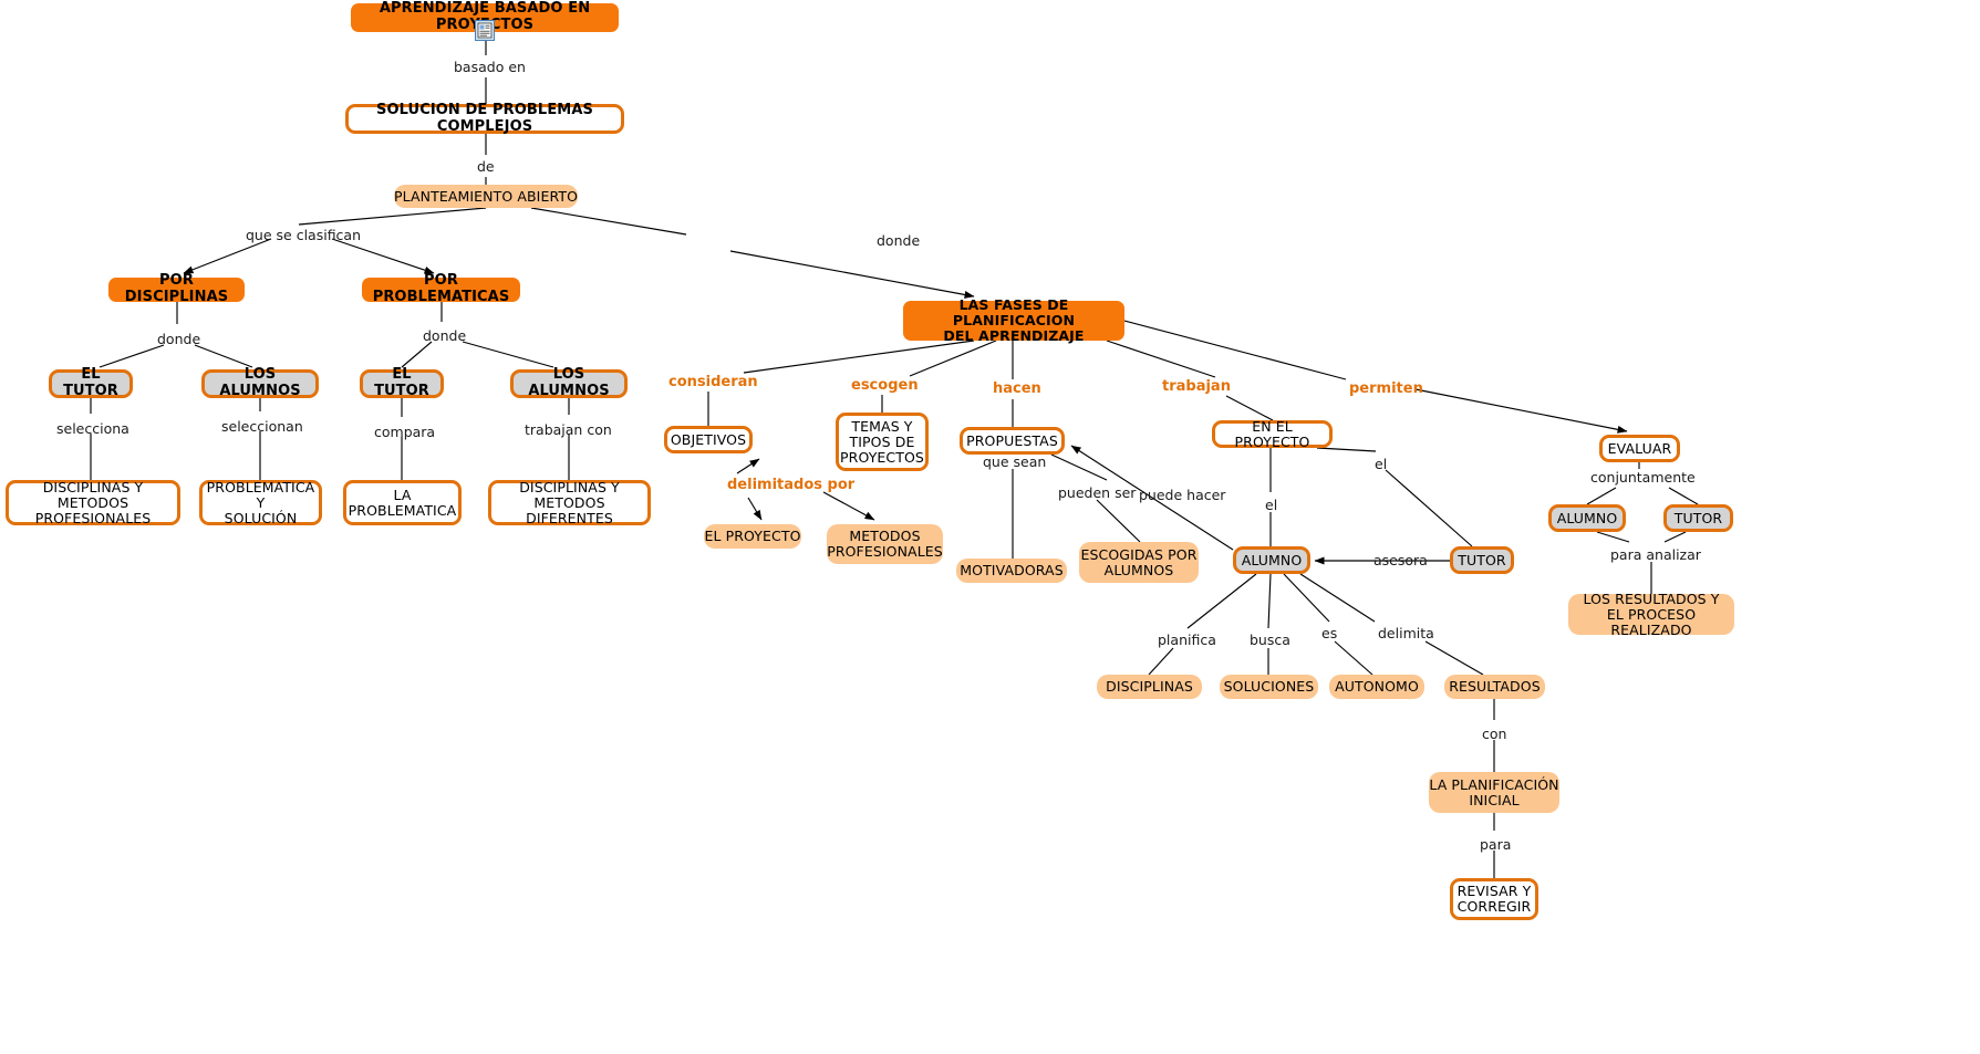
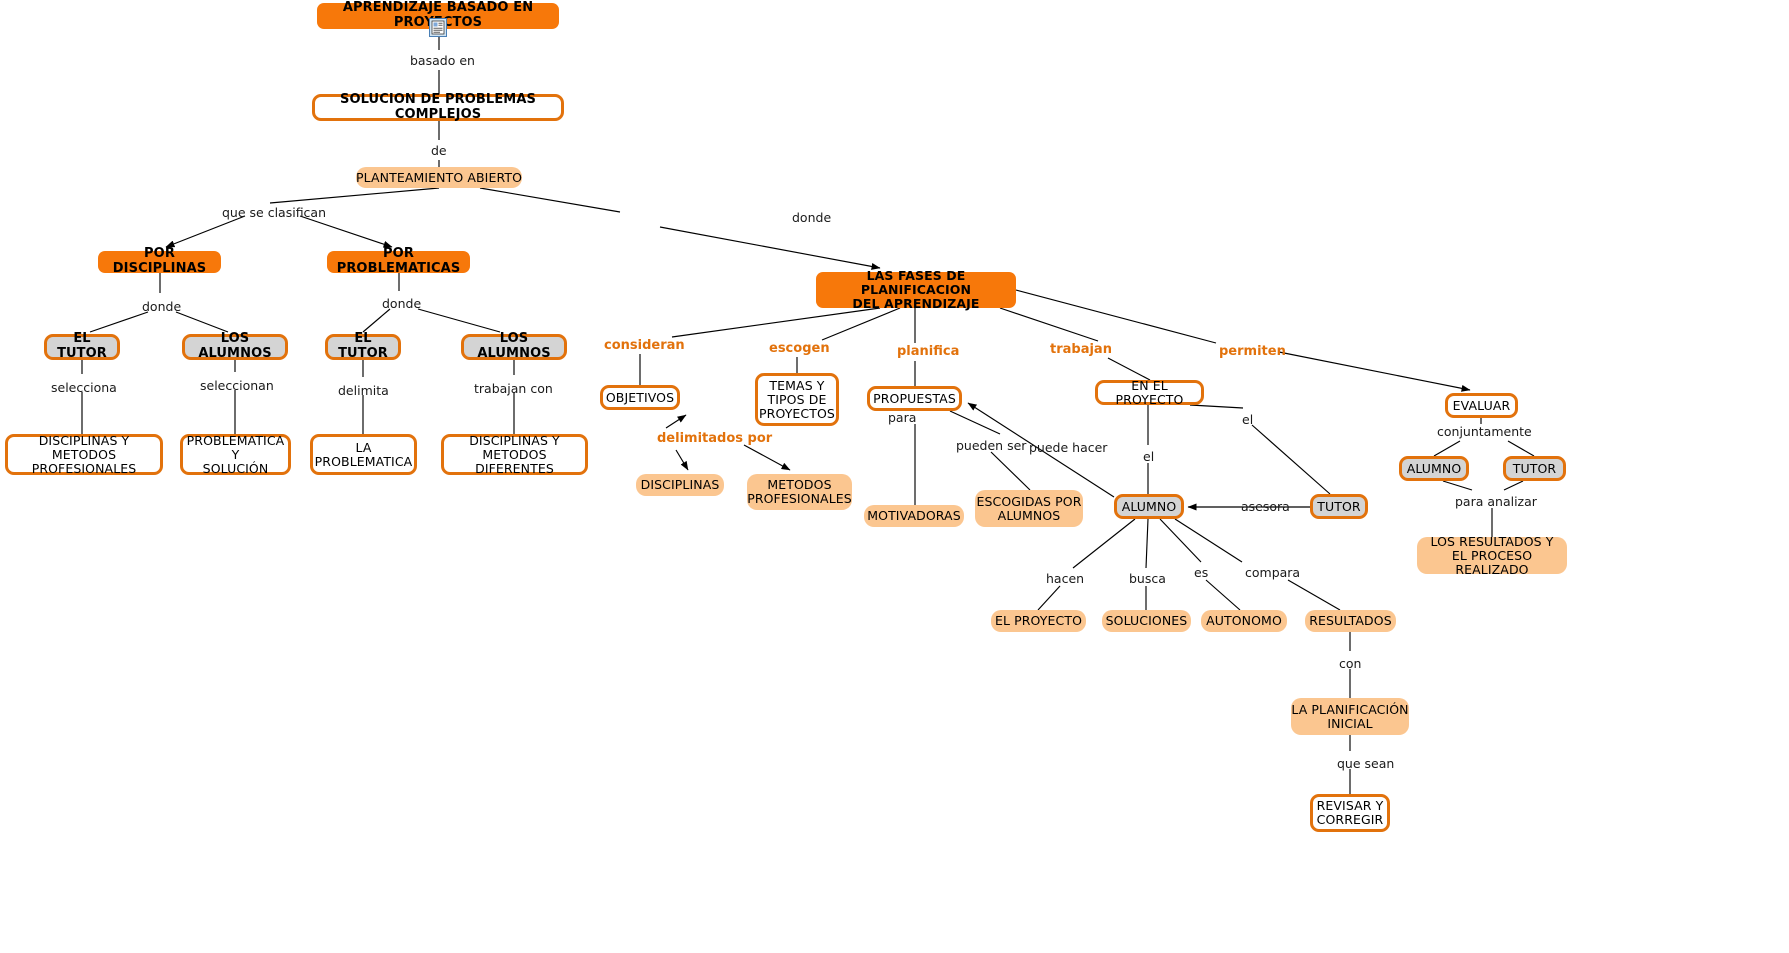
  APRENDIZAJE BASADO EN PROCTOS
  SOLUCION DE PROBLEMAS COMPLEJOS
  PLANTEAMIENTO ABIERTO
  POR DISCIPLINAS
  POR PROBLEMATICAS
  EL TUTOR
  LOS ALUMNOS
  EL TUTOR
  LOS ALUMNOS
  DISCIPLINAS Y
  METODOS PROFESIONALES
  PROBLEMATICA Y
  SOLUCIÓN
  LA
  PROBLEMATICA
  DISCIPLINAS Y
  METODOS DIFERENTES
  LAS FASES DE PLANIFICACION
  DEL APRENDIZAJE
  OBJETIVOS
  TEMAS Y
  TIPOS DE
  PROYECTOS
  PROPUESTAS
  EN EL PROYECTO
  EVALUAR
- EL PROYECTO
+ DISCIPLINAS
  METODOS
  PROFESIONALES
  MOTIVADORAS
  ESCOGIDAS POR
  ALUMNOS
  ALUMNO
  TUTOR
  ALUMNO
  TUTOR
  LOS RESULTADOS Y
  EL PROCESO REALIZADO
- DISCIPLINAS
+ EL PROYECTO
  SOLUCIONES
  AUTONOMO
  RESULTADOS
  LA PLANIFICACIÓN
  INICIAL
  REVISAR Y
  CORREGIR
  basado en
  de
  que se clasifican
  donde
  donde
  donde
  selecciona
  seleccionan
- compara
+ delimita
  trabajan con
  consideran
  escogen
- hacen
+ planifica
  trabajan
  permiten
  delimitados por
- que sean
+ para
  pueden ser
  puede hacer
  el
  el
  asesora
  conjuntamente
  para analizar
- planifica
+ hacen
  busca
  es
- delimita
+ compara
  con
- para
+ que sean
